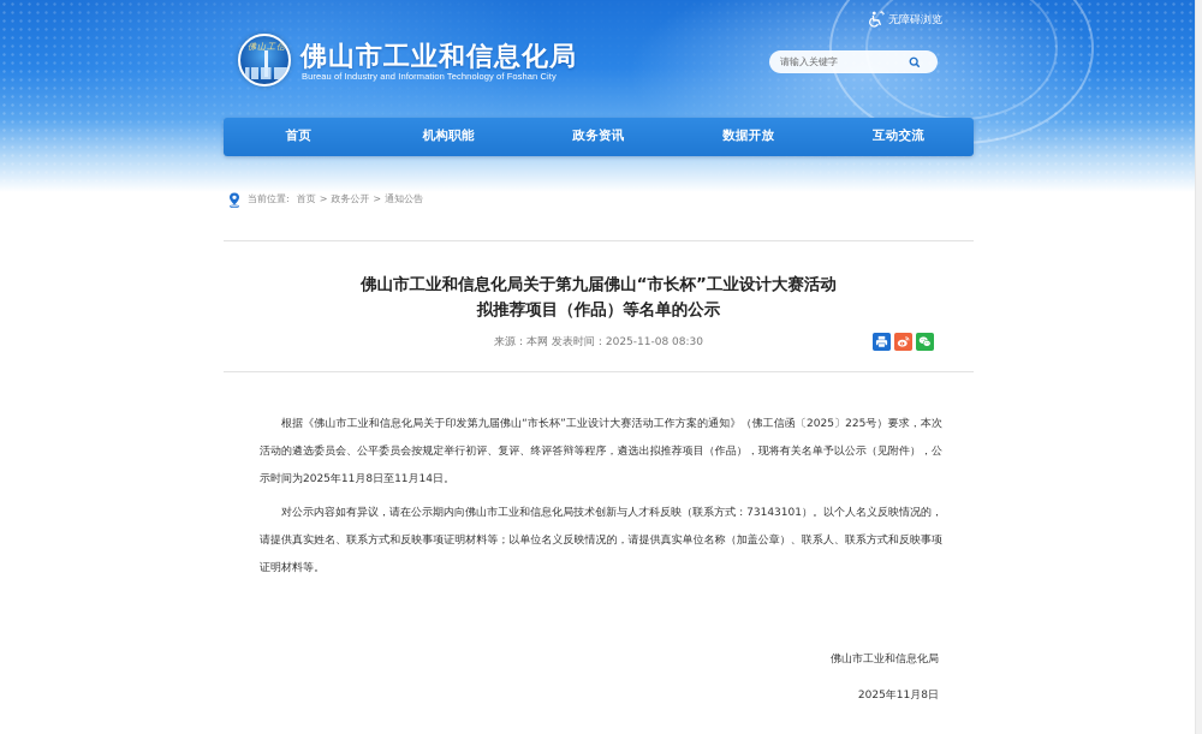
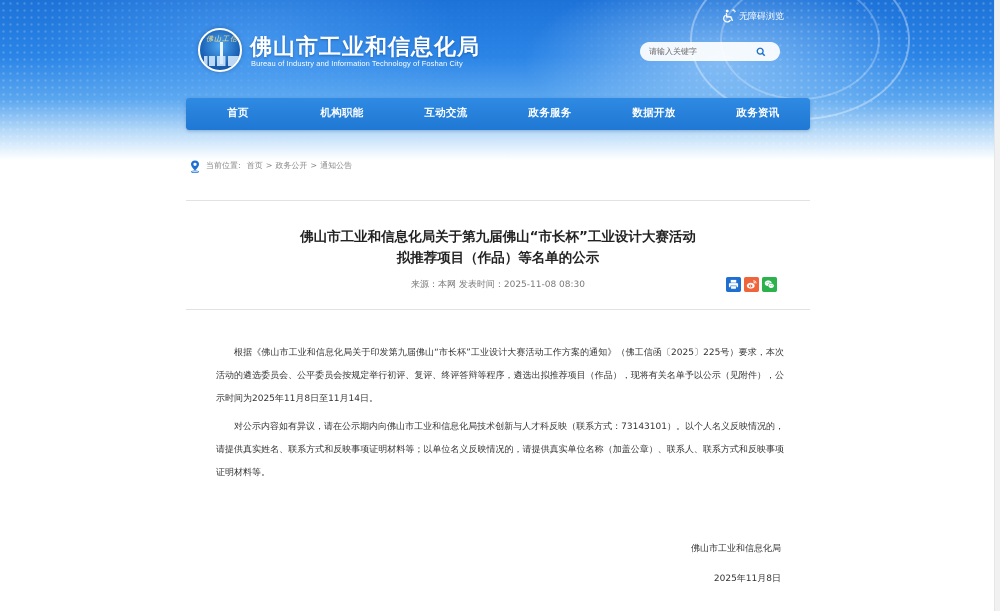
  佛山工信
  佛山市工业和信息化局
  Bureau of Industry and Information Technology of Foshan City
  无障碍浏览
  请输入关键字
  首页
  机构职能
- 政务资讯
+ 互动交流
+ 政务服务
  数据开放
- 互动交流
+ 政务资讯
  当前位置:
  首页
  >
  政务公开
  >
  通知公告
  佛山市工业和信息化局关于第九届佛山“市长杯”工业设计大赛活动
  拟推荐项目（作品）等名单的公示
  来源：本网 发表时间：2025-11-08 08:30
  根据《佛山市工业和信息化局关于印发第九届佛山“市长杯”工业设计大赛活动工作方案的通知》（佛工信函〔2025〕225号）要求，本次活动的遴选委员会、公平委员会按规定举行初评、复评、终评答辩等程序，遴选出拟推荐项目（作品），现将有关名单予以公示（见附件），公示时间为2025年11月8日至11月14日。
  对公示内容如有异议，请在公示期内向佛山市工业和信息化局技术创新与人才科反映（联系方式：73143101）。以个人名义反映情况的，请提供真实姓名、联系方式和反映事项证明材料等；以单位名义反映情况的，请提供真实单位名称（加盖公章）、联系人、联系方式和反映事项证明材料等。
  佛山市工业和信息化局
  2025年11月8日
